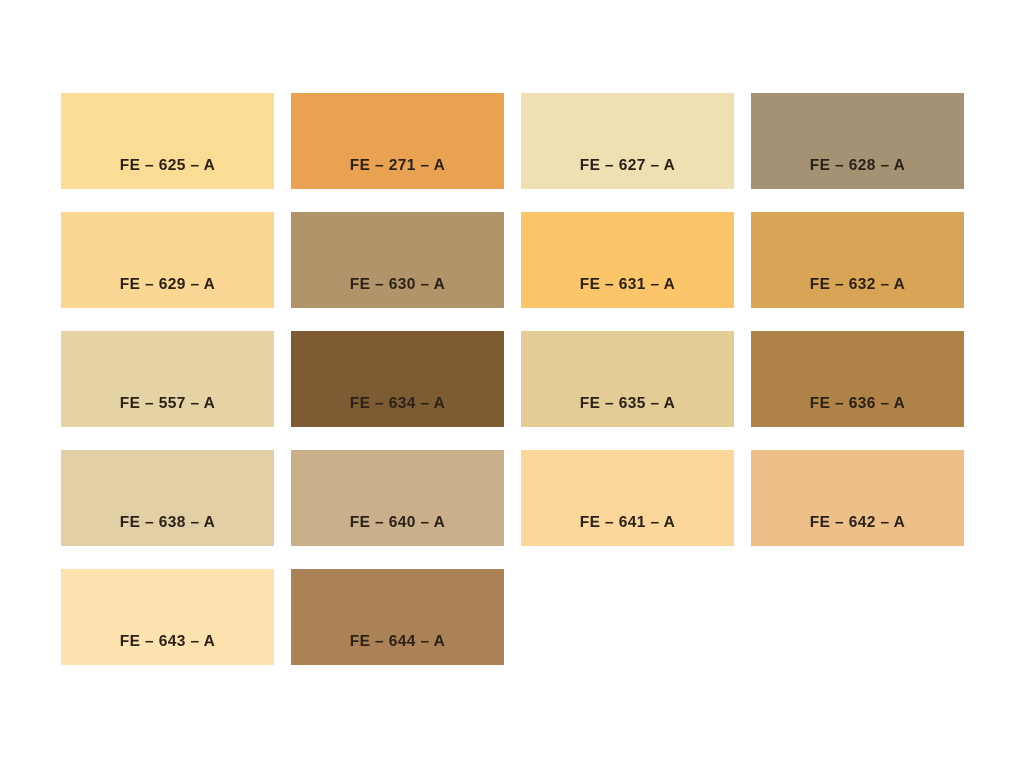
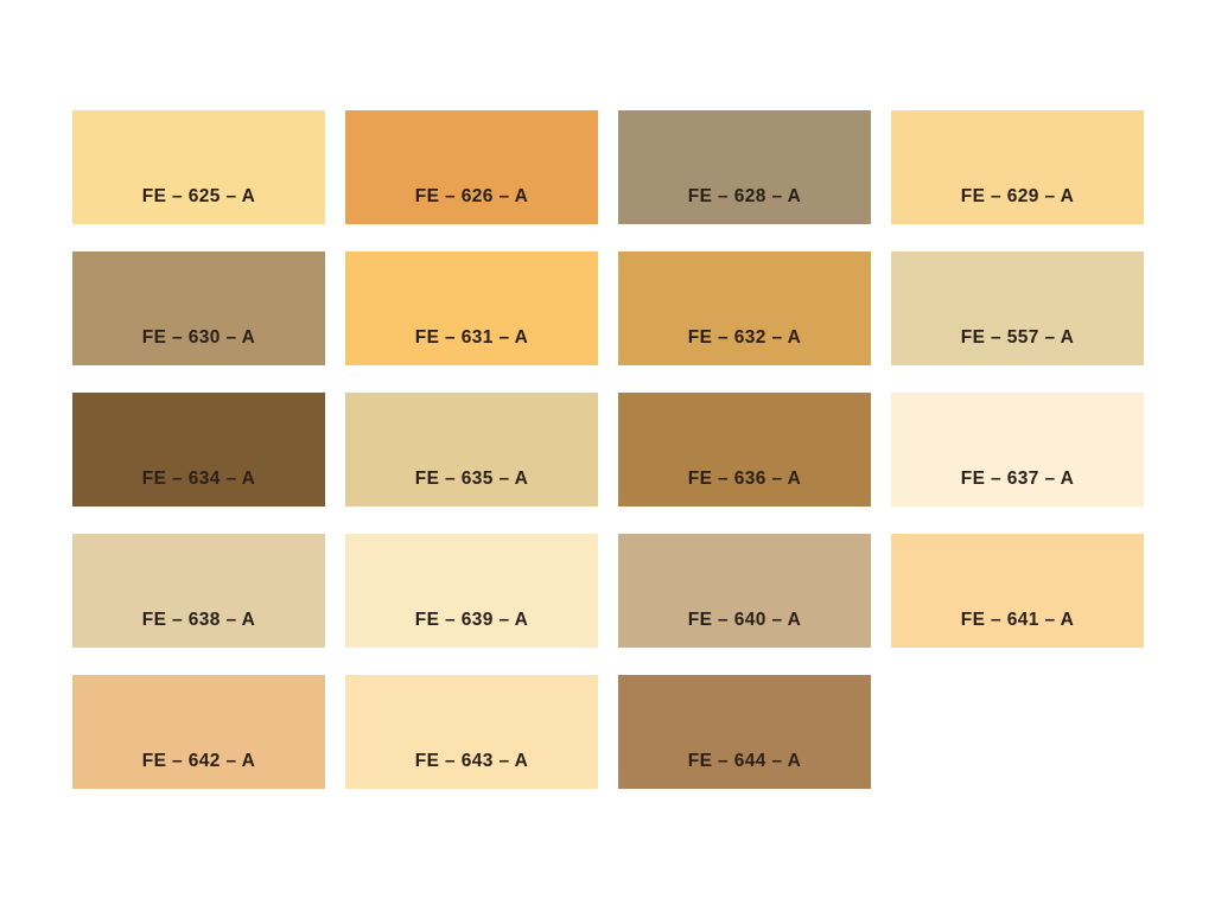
  FE – 625 – A
- FE – 271 – A
+ FE – 626 – A
- FE – 627 – A
  FE – 628 – A
  FE – 629 – A
  FE – 630 – A
  FE – 631 – A
  FE – 632 – A
  FE – 557 – A
  FE – 634 – A
  FE – 635 – A
  FE – 636 – A
+ FE – 637 – A
  FE – 638 – A
+ FE – 639 – A
  FE – 640 – A
  FE – 641 – A
  FE – 642 – A
  FE – 643 – A
  FE – 644 – A
